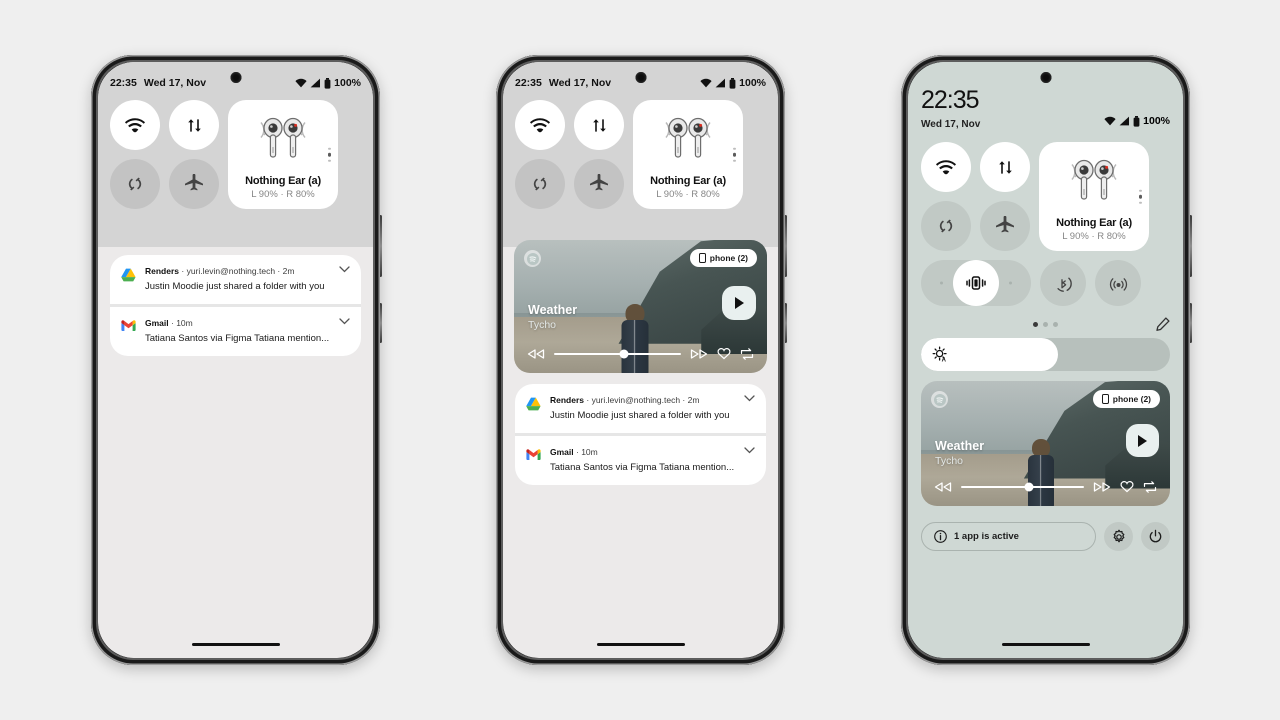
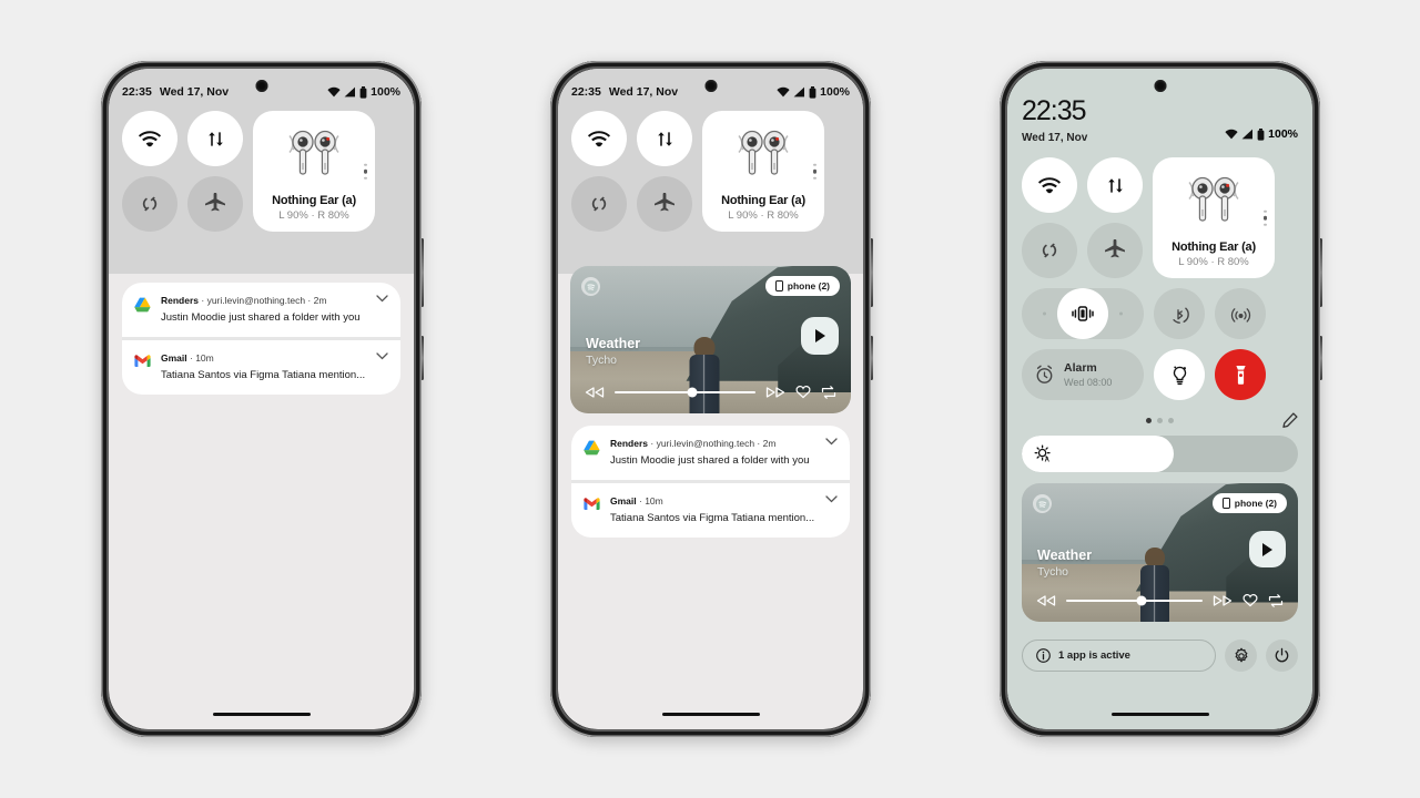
  22:35
  Wed 17, Nov
  100%
  Nothing Ear (a)
  L 90% · R 80%
  Renders · yuri.levin@nothing.tech · 2m
  Justin Moodie just shared a folder with you
  Gmail · 10m
  Tatiana Santos via Figma Tatiana mention...
  22:35
  Wed 17, Nov
  100%
  Nothing Ear (a)
  L 90% · R 80%
  phone (2)
  Weather
  Tycho
  Renders · yuri.levin@nothing.tech · 2m
  Justin Moodie just shared a folder with you
  Gmail · 10m
  Tatiana Santos via Figma Tatiana mention...
  22:35
  Wed 17, Nov
  100%
  Nothing Ear (a)
  L 90% · R 80%
+ Alarm
+ Wed 08:00
  phone (2)
  Weather
  Tycho
  1 app is active
